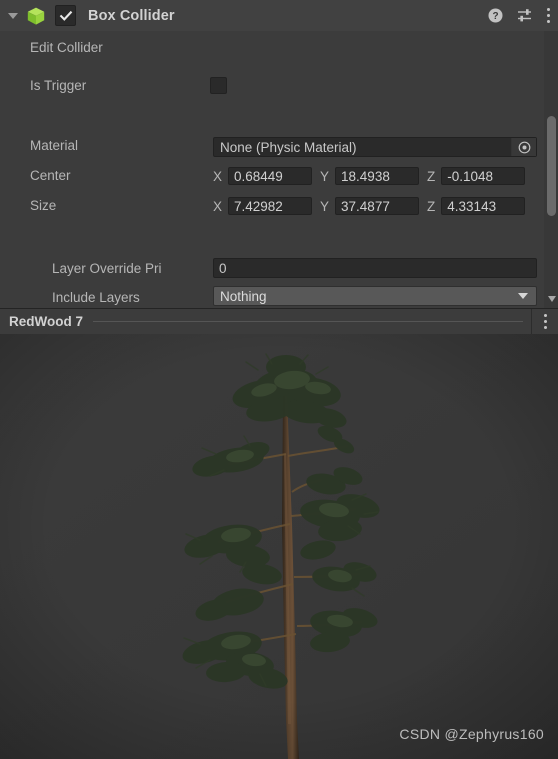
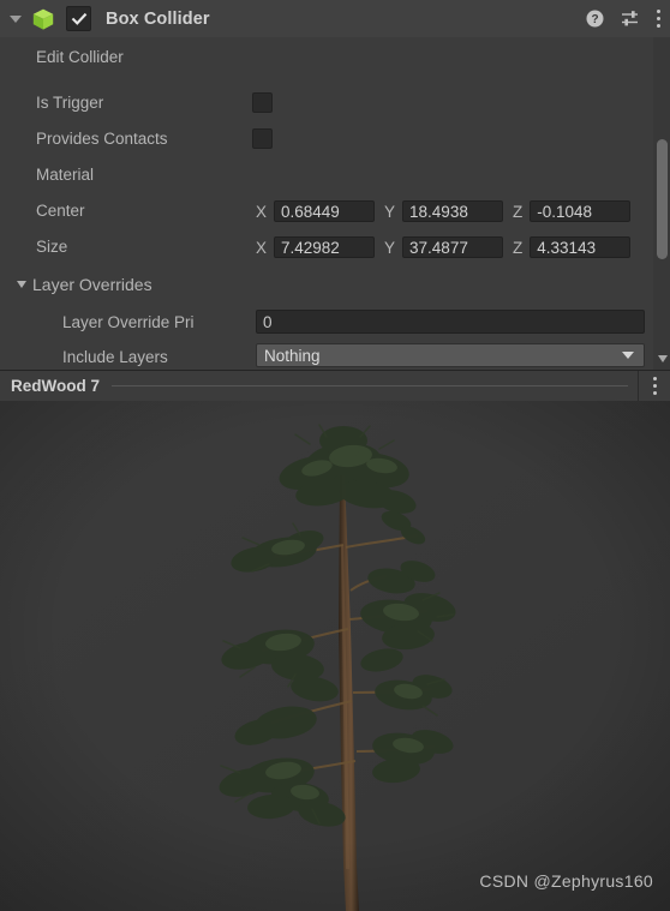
  Box Collider
  ?
  Edit Collider
  Is Trigger
+ Provides Contacts
  Material
- None (Physic Material)
  Center
  X
  0.68449
  Y
  18.4938
  Z
  -0.1048
  Size
  X
  7.42982
  Y
  37.4877
  Z
  4.33143
+ Layer Overrides
  Layer Override Pri
  0
  Include Layers
  Nothing
  RedWood 7
  CSDN @Zephyrus160
